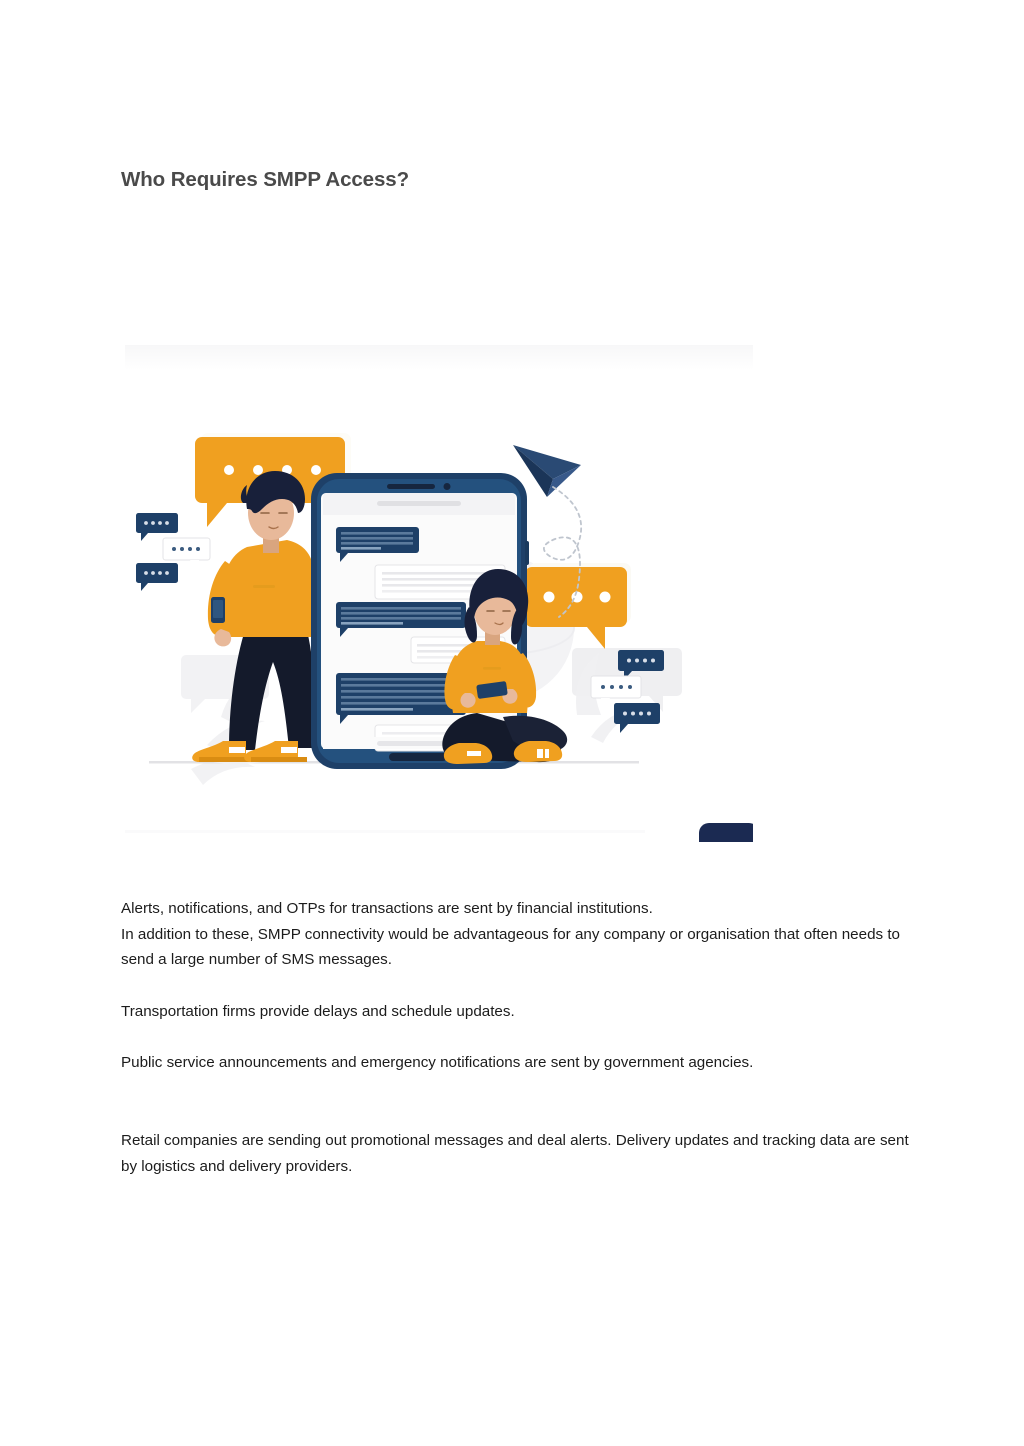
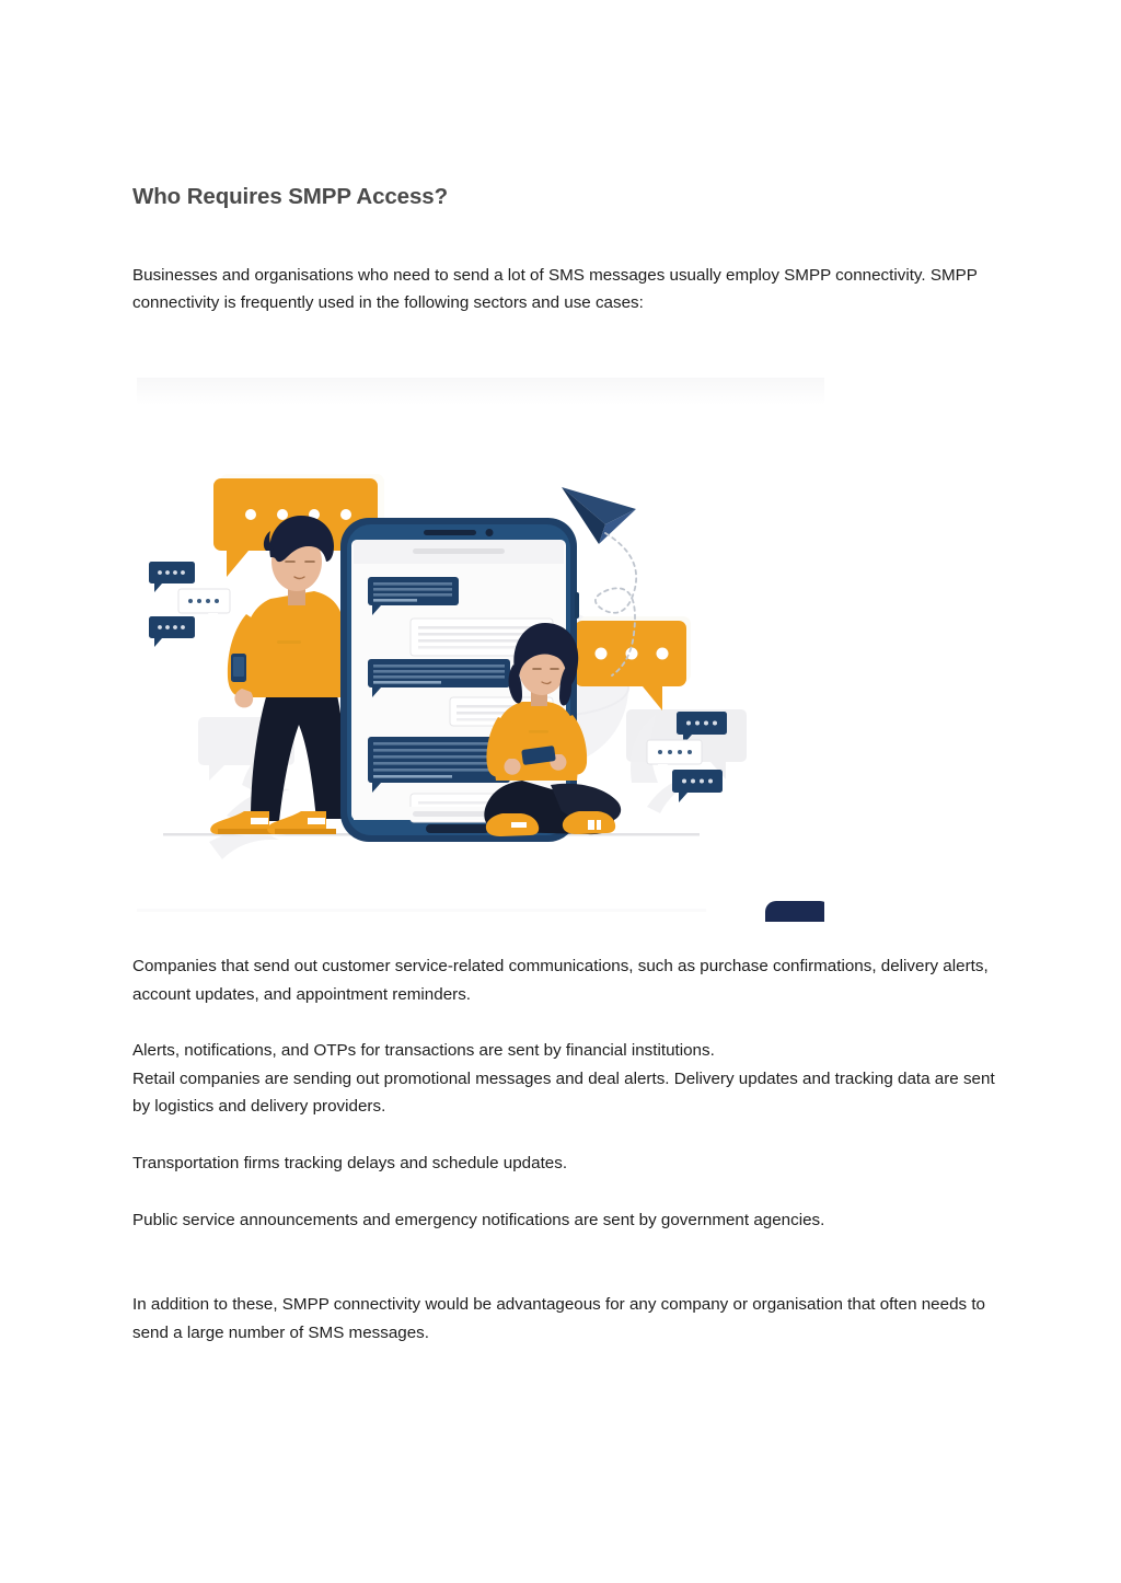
  Who Requires SMPP Access?
+ Businesses and organisations who need to send a lot of SMS messages usually employ SMPP connectivity. SMPP connectivity is frequently used in the following sectors and use cases:
+ Companies that send out customer service-related communications, such as purchase confirmations, delivery alerts, account updates, and appointment reminders.
  Alerts, notifications, and OTPs for transactions are sent by financial institutions.
- In addition to these, SMPP connectivity would be advantageous for any company or organisation that often needs to send a large number of SMS messages.
+ Retail companies are sending out promotional messages and deal alerts. Delivery updates and tracking data are sent by logistics and delivery providers.
- Transportation firms provide delays and schedule updates.
+ Transportation firms tracking delays and schedule updates.
  Public service announcements and emergency notifications are sent by government agencies.
- Retail companies are sending out promotional messages and deal alerts. Delivery updates and tracking data are sent by logistics and delivery providers.
+ In addition to these, SMPP connectivity would be advantageous for any company or organisation that often needs to send a large number of SMS messages.
